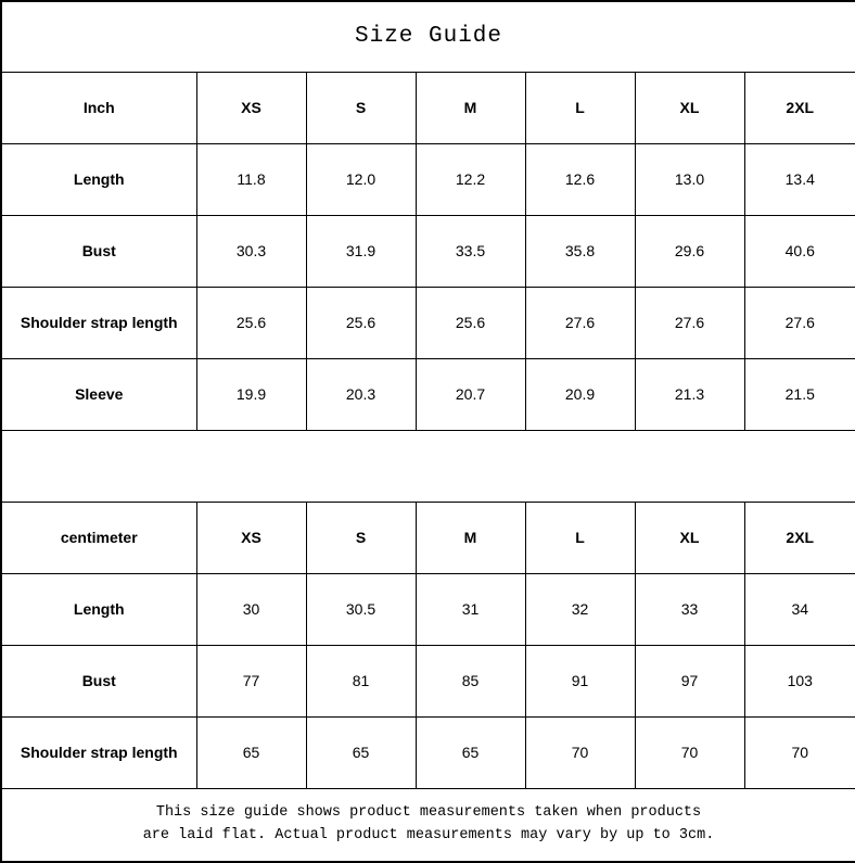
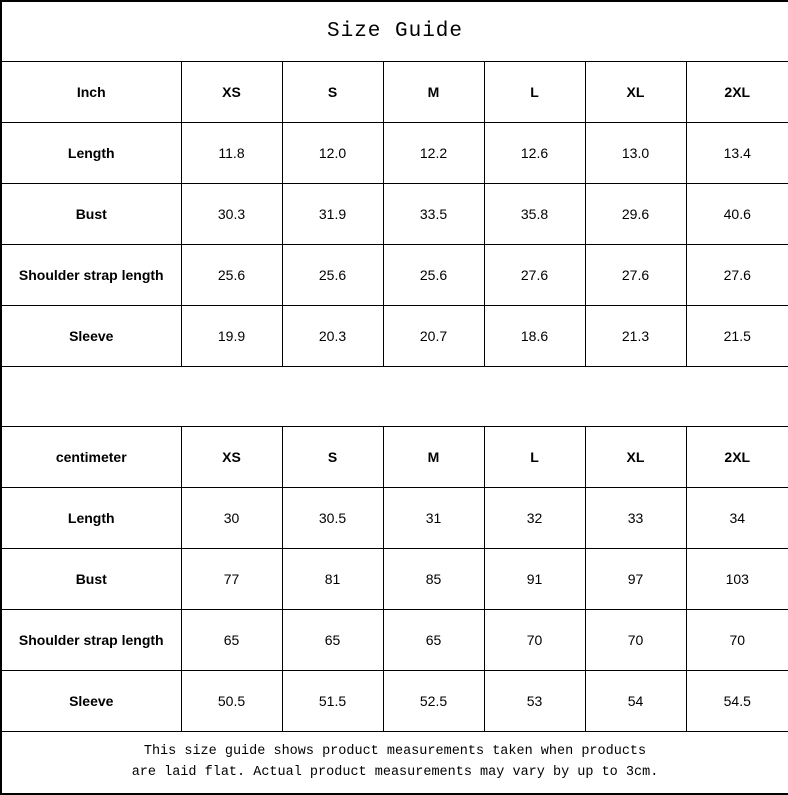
  Size Guide
  Inch	XS	S	M	L	XL	2XL
  Length	11.8	12.0	12.2	12.6	13.0	13.4
  Bust	30.3	31.9	33.5	35.8	29.6	40.6
  Shoulder strap length	25.6	25.6	25.6	27.6	27.6	27.6
- Sleeve	19.9	20.3	20.7	20.9	21.3	21.5
+ Sleeve	19.9	20.3	20.7	18.6	21.3	21.5
  centimeter	XS	S	M	L	XL	2XL
  Length	30	30.5	31	32	33	34
  Bust	77	81	85	91	97	103
  Shoulder strap length	65	65	65	70	70	70
+ Sleeve	50.5	51.5	52.5	53	54	54.5
  This size guide shows product measurements taken when products are laid flat. Actual product measurements may vary by up to 3cm.
